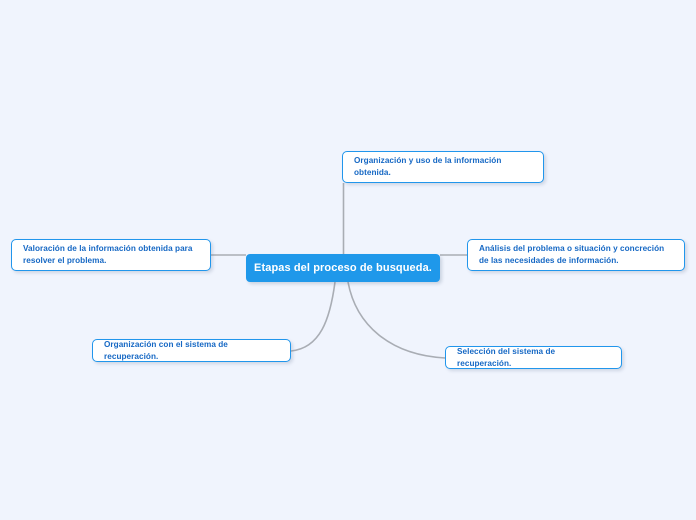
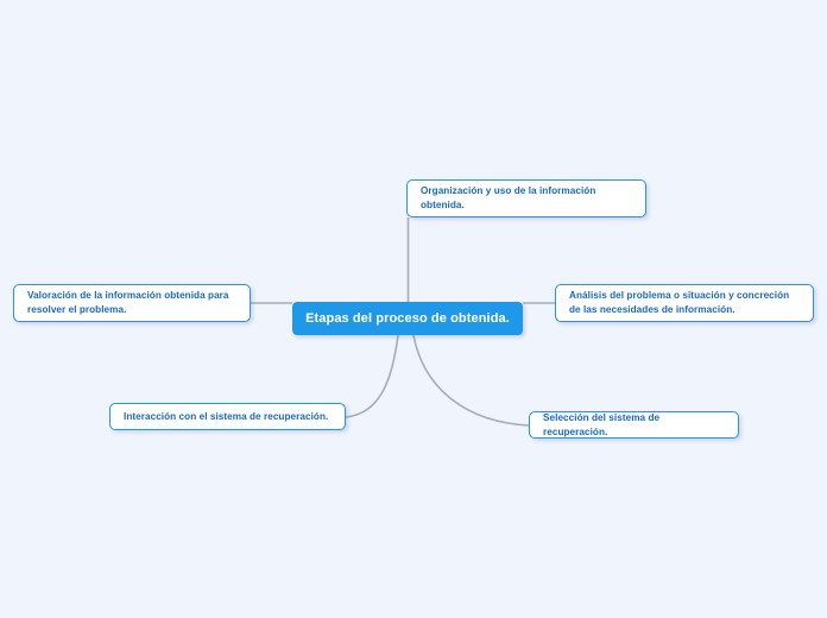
- Etapas del proceso de busqueda.
+ Etapas del proceso de obtenida.
  Organización y uso de la información
  obtenida.
  Análisis del problema o situación y concreción
  de las necesidades de información.
  Valoración de la información obtenida para
  resolver el problema.
- Organización con el sistema de recuperación.
+ Interacción con el sistema de recuperación.
  Selección del sistema de recuperación.
